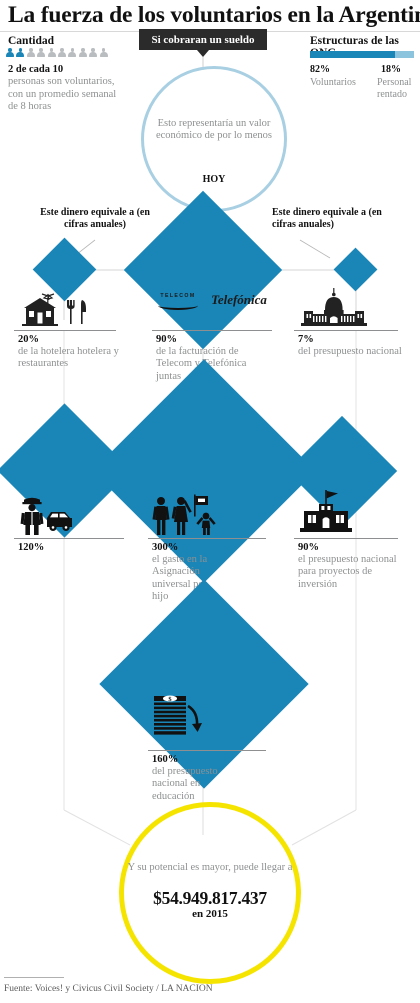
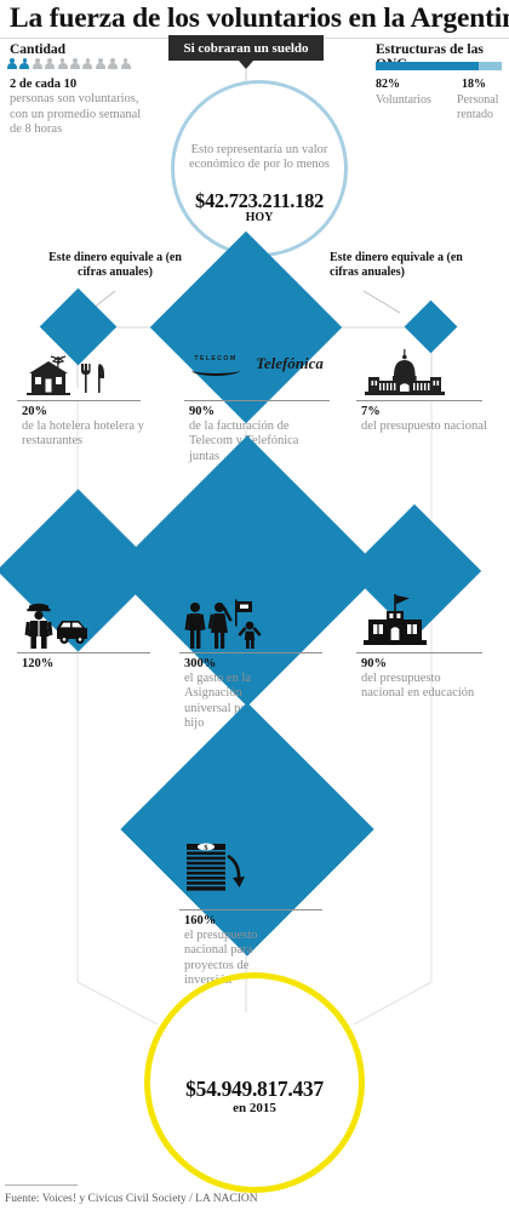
  La fuerza de los voluntarios en la Argenti
  Cantidad
  2 de cada 10
  personas son voluntarios, con un promedio semanal de 8 horas
  Si cobraran un sueldo
  Estructuras de las
  82%
  Voluntarios
  18%
  Personal rentado
  Esto representaría un valor económico de por lo menos
+ $42.723.211.182
  HOY
  Este dinero equivale a (en cifras anuales)
  Este dinero equivale a (en cifras anuales)
  Telefónica
  20%
  de la hotelera hotelera y restaurantes
  90%
  de la facturación de Telecom yelefónica juntas
  7%
  del presupuesto nacional
  120%
  300%
  el gasto en la Asignación universal p hijo
  90%
- el presupuesto nacional para proyectos de inversión
+ del presupuesto nacional en educación
  160%
- del presupuesto nacional en educación
+ el presupuesto nacional para proyectos de inversión
- Y su potencial es mayor, puede llegar a
  $54.949.817.437
  en 2015
  Fuente: Voices! y Civicus Civil Society / LA NACION
